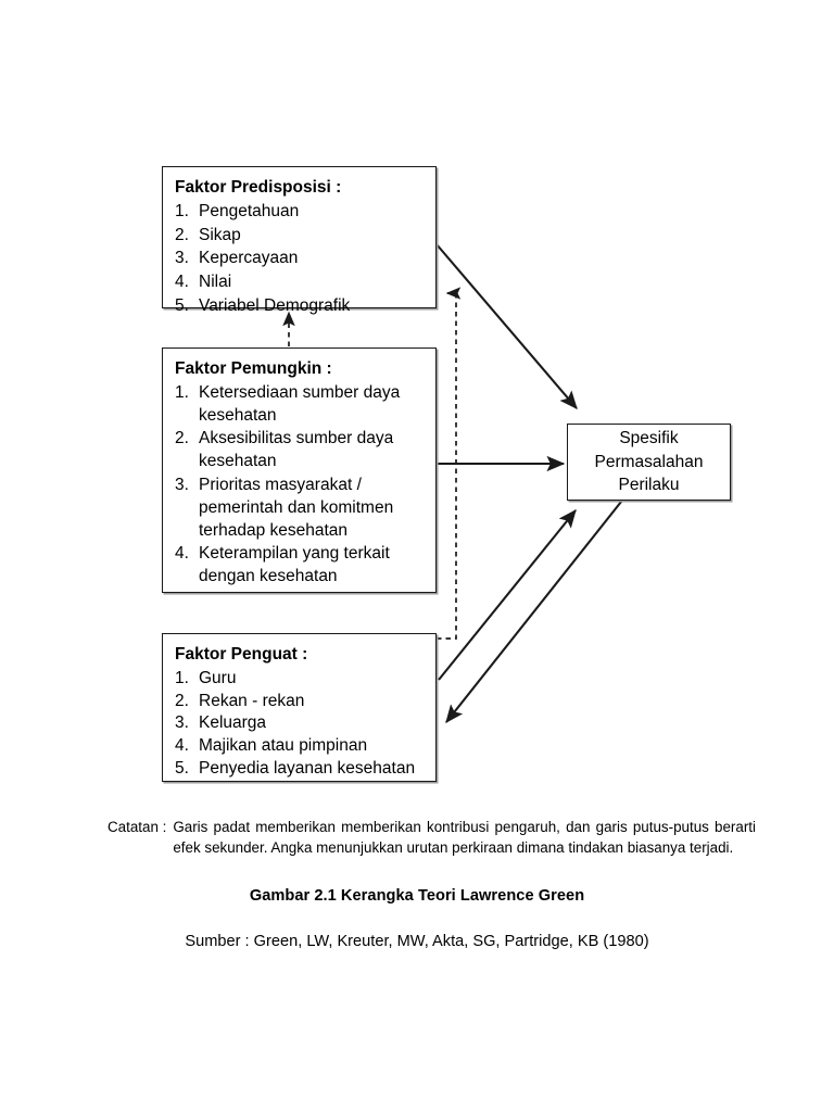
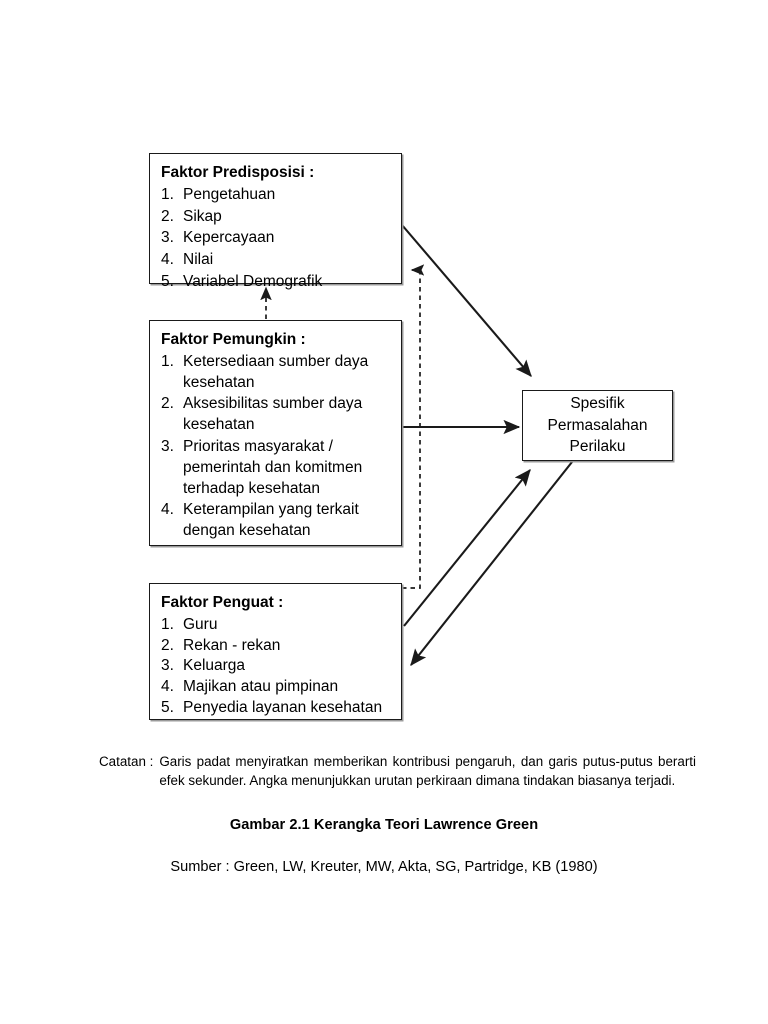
  Faktor Predisposisi :
  1.
  Pengetahuan
  2.
  Sikap
  3.
  Kepercayaan
  4.
  Nilai
  5.
  Variabel Demografik
  Faktor Pemungkin :
  1.
  Ketersediaan sumber daya kesehatan
  2.
  Aksesibilitas sumber daya kesehatan
  3.
  Prioritas masyarakat / pemerintah dan komitmen terhadap kesehatan
  4.
  Keterampilan yang terkait dengan kesehatan
  Faktor Penguat :
  1.
  Guru
  2.
  Rekan - rekan
  3.
  Keluarga
  4.
  Majikan atau pimpinan
  5.
  Penyedia layanan kesehatan
  Spesifik
  Permasalahan
  Perilaku
  Catatan :
- Garis padat memberikan memberikan kontribusi pengaruh, dan garis putus-putus berarti efek sekunder. Angka menunjukkan urutan perkiraan dimana tindakan biasanya terjadi.
+ Garis padat menyiratkan memberikan kontribusi pengaruh, dan garis putus-putus berarti efek sekunder. Angka menunjukkan urutan perkiraan dimana tindakan biasanya terjadi.
  Gambar 2.1 Kerangka Teori Lawrence Green
  Sumber : Green, LW, Kreuter, MW, Akta, SG, Partridge, KB (1980)
